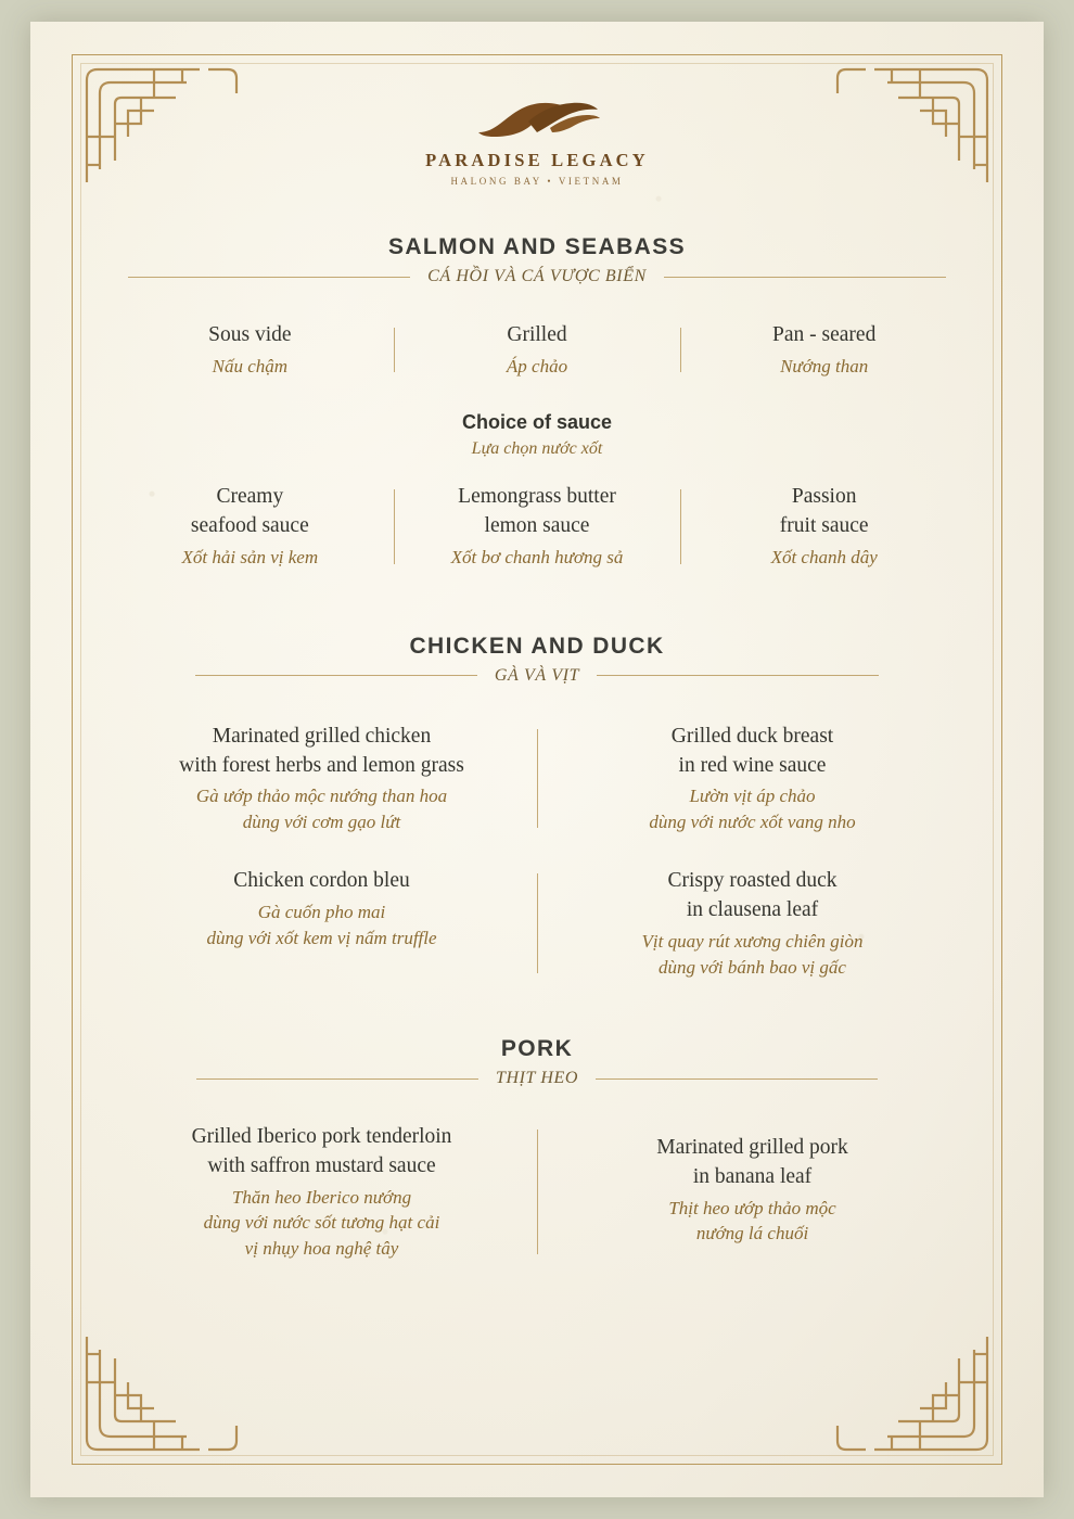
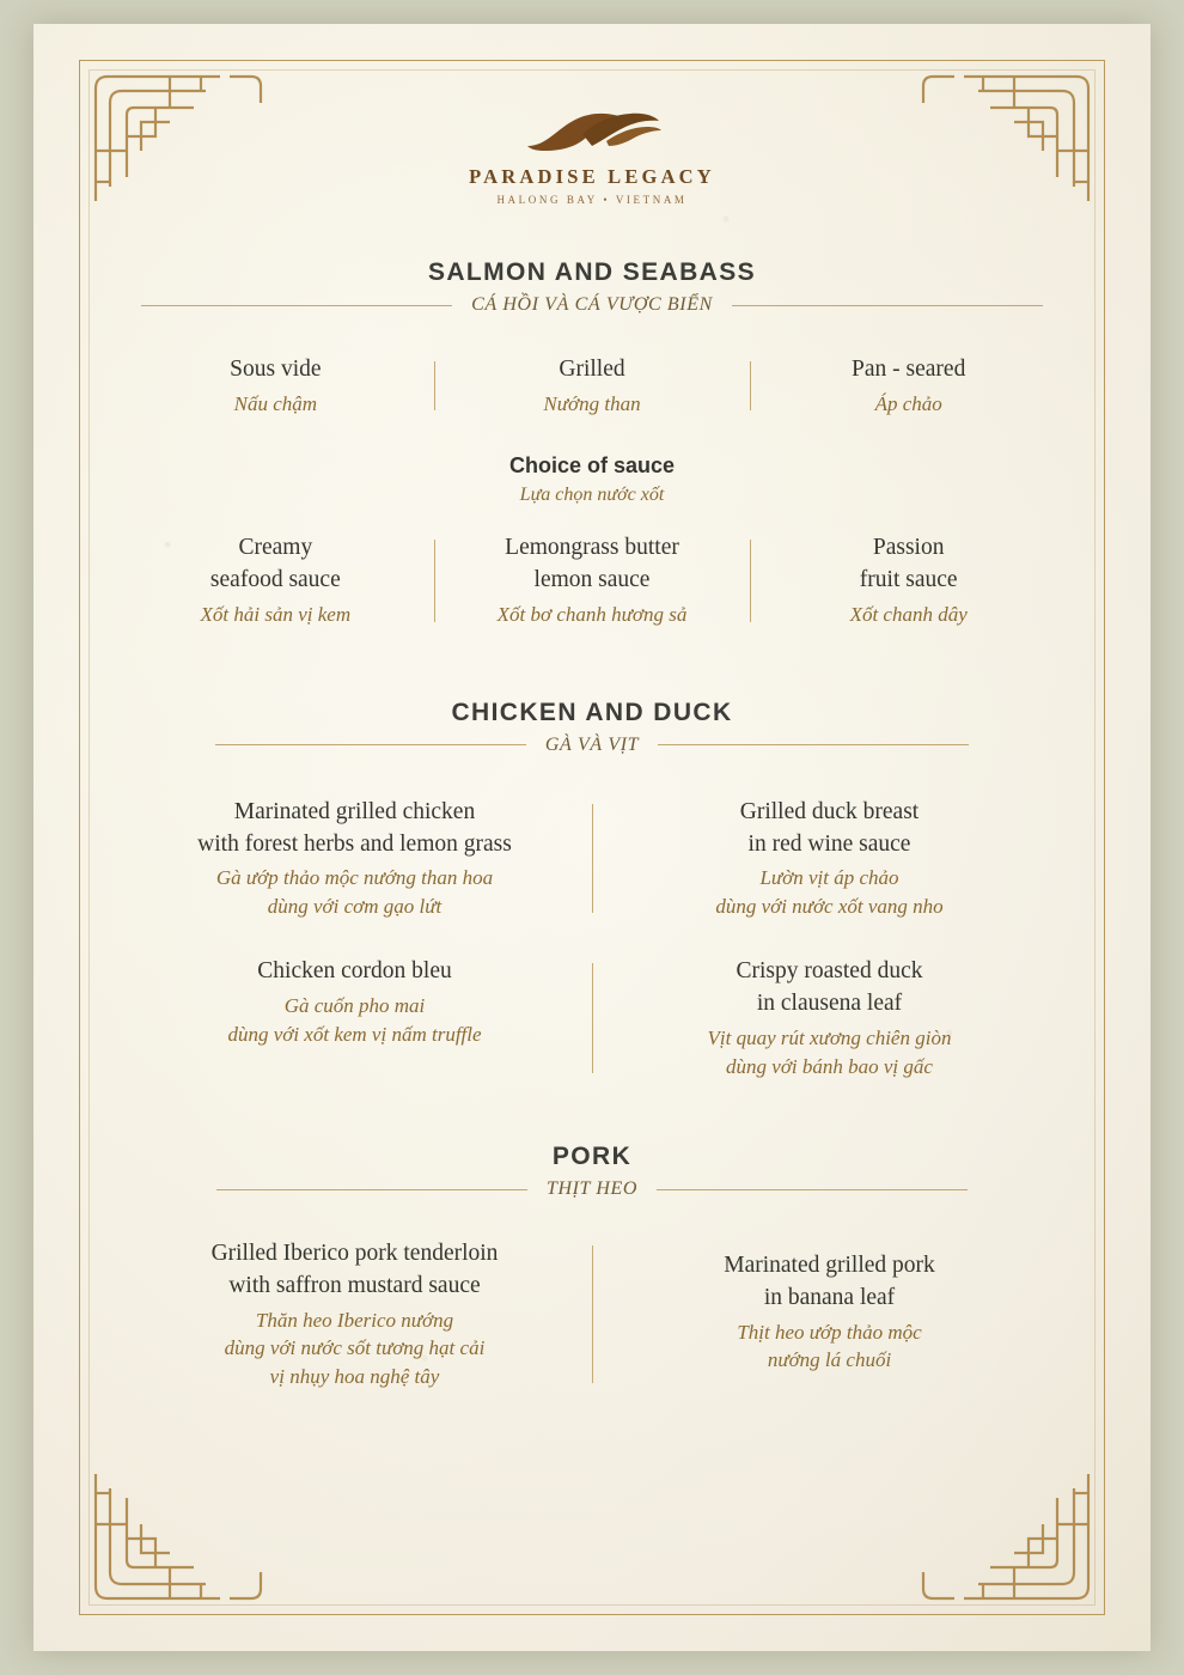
  PARADISE LEGACY
  HALONG BAY • VIETNAM
  SALMON AND SEABASS
  CÁ HỒI VÀ CÁ VƯỢC BIỂN
  Sous vide
  Nấu chậm
  Grilled
- Áp chảo
+ Nướng than
  Pan - seared
- Nướng than
+ Áp chảo
  Choice of sauce
  Lựa chọn nước xốt
  Creamy
  seafood sauce
  Xốt hải sản vị kem
  Lemongrass butter
  lemon sauce
  Xốt bơ chanh hương sả
  Passion
  fruit sauce
  Xốt chanh dây
  CHICKEN AND DUCK
  GÀ VÀ VỊT
  Marinated grilled chicken
  with forest herbs and lemon grass
  Gà ướp thảo mộc nướng than hoa
  dùng với cơm gạo lứt
  Grilled duck breast
  in red wine sauce
  Lườn vịt áp chảo
  dùng với nước xốt vang nho
  Chicken cordon bleu
  Gà cuốn pho mai
  dùng với xốt kem vị nấm truffle
  Crispy roasted duck
  in clausena leaf
  Vịt quay rút xương chiên giòn
  dùng với bánh bao vị gấc
  PORK
  THỊT HEO
  Grilled Iberico pork tenderloin
  with saffron mustard sauce
  Thăn heo Iberico nướng
  dùng với nước sốt tương hạt cải
  vị nhụy hoa nghệ tây
  Marinated grilled pork
  in banana leaf
  Thịt heo ướp thảo mộc
  nướng lá chuối
